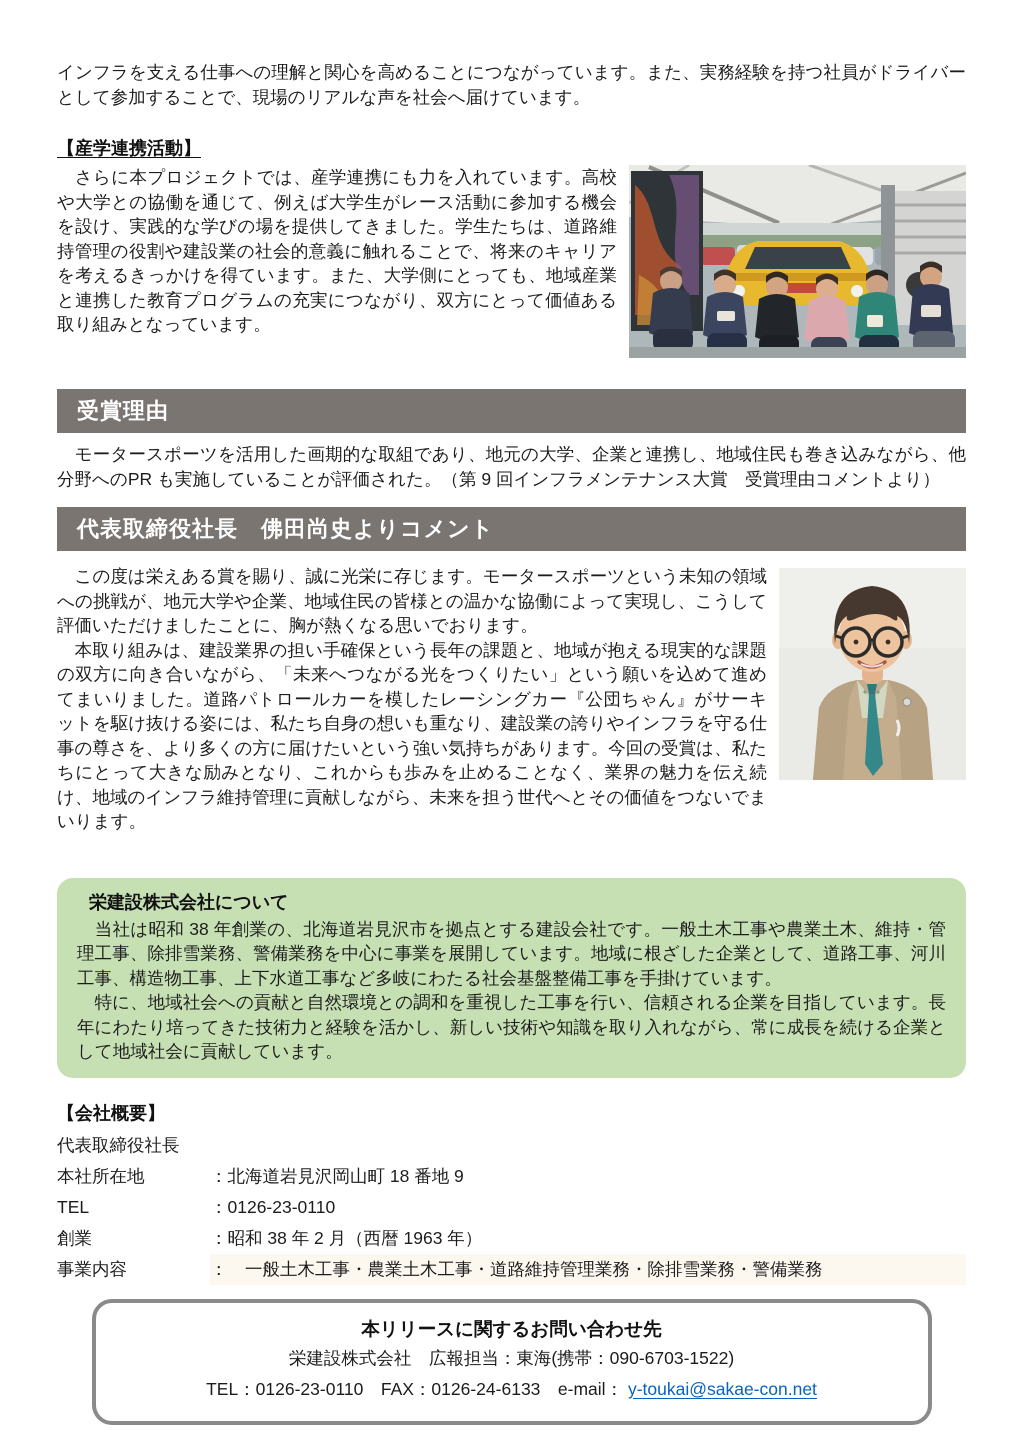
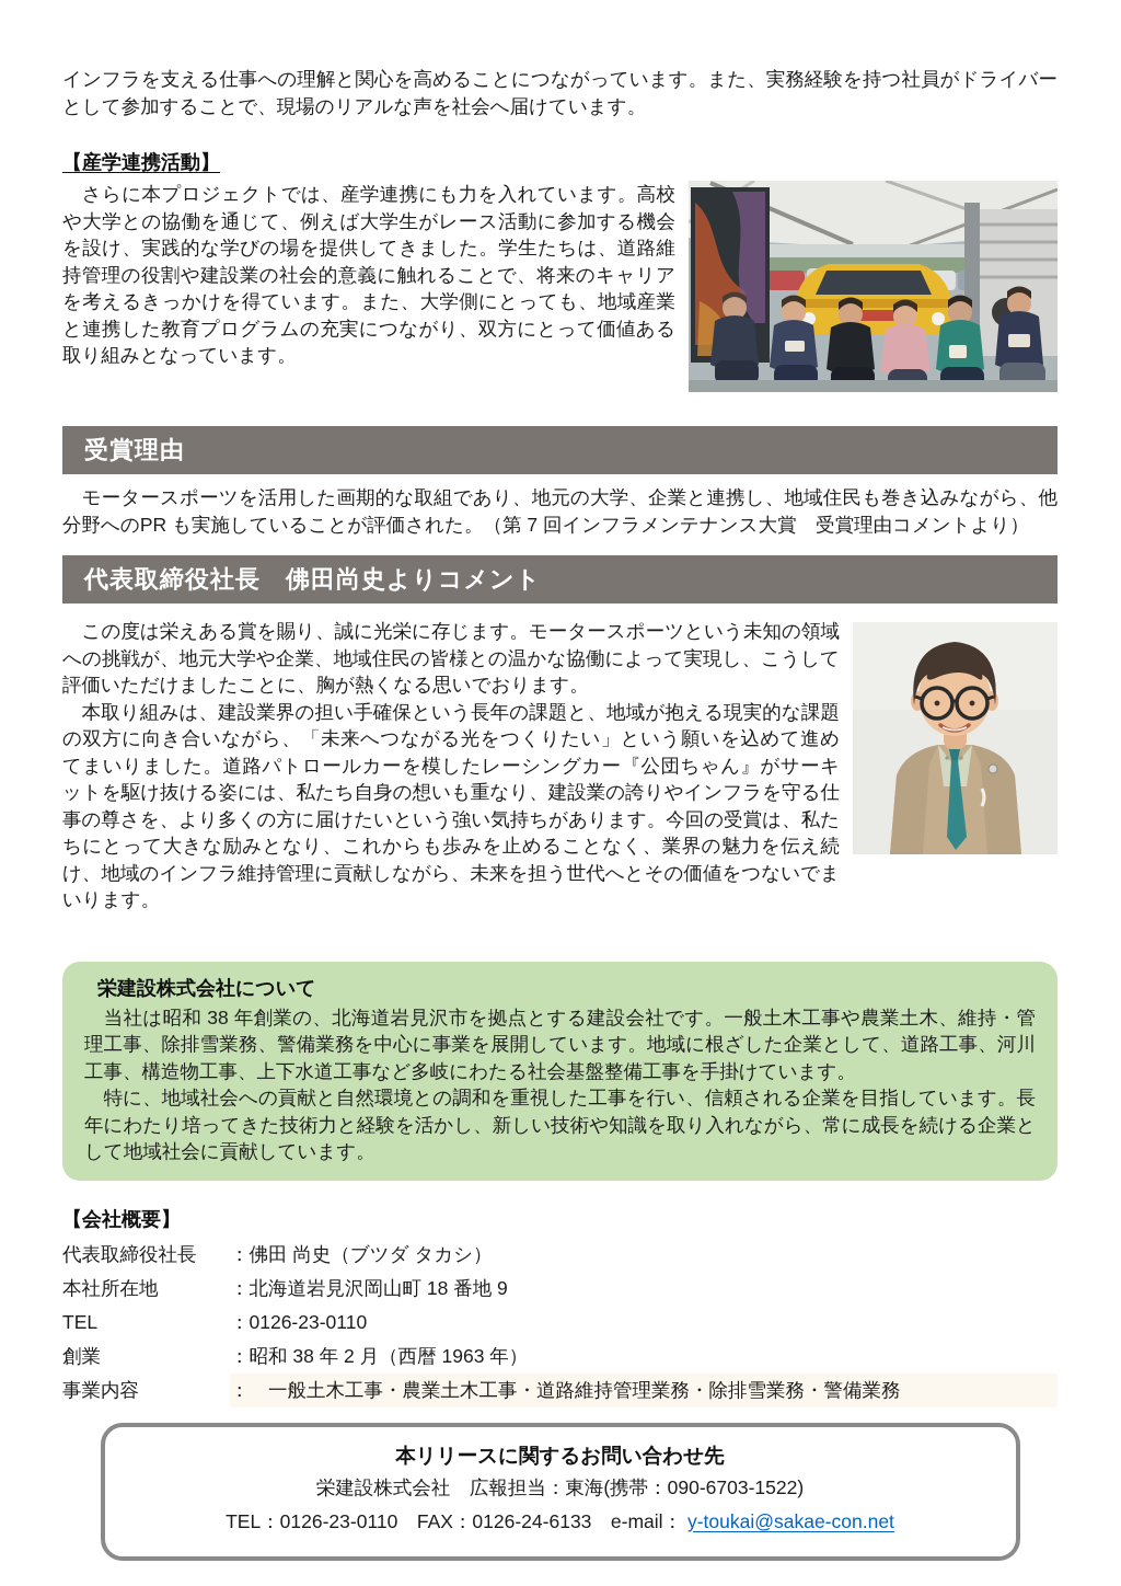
  インフラを支える仕事への理解と関心を高めることにつながっています。また、実務経験を持つ社員がドライバーとして参加することで、現場のリアルな声を社会へ届けています。
  【産学連携活動】
  さらに本プロジェクトでは、産学連携にも力を入れています。高校や大学との協働を通じて、例えば大学生がレース活動に参加する機会を設け、実践的な学びの場を提供してきました。学生たちは、道路維持管理の役割や建設業の社会的意義に触れることで、将来のキャリアを考えるきっかけを得ています。また、大学側にとっても、地域産業と連携した教育プログラムの充実につながり、双方にとって価値ある取り組みとなっています。
  受賞理由
- モータースポーツを活用した画期的な取組であり、地元の大学、企業と連携し、地域住民も巻き込みながら、他分野へのPR も実施していることが評価された。（第 9 回インフラメンテナンス大賞 受賞理由コメントより）
+ モータースポーツを活用した画期的な取組であり、地元の大学、企業と連携し、地域住民も巻き込みながら、他分野へのPR も実施していることが評価された。（第 7 回インフラメンテナンス大賞 受賞理由コメントより）
  代表取締役社長 佛田尚史よりコメント
  この度は栄えある賞を賜り、誠に光栄に存じます。モータースポーツという未知の領域への挑戦が、地元大学や企業、地域住民の皆様との温かな協働によって実現し、こうして評価いただけましたことに、胸が熱くなる思いでおります。
  本取り組みは、建設業界の担い手確保という長年の課題と、地域が抱える現実的な課題の双方に向き合いながら、「未来へつながる光をつくりたい」という願いを込めて進めてまいりました。道路パトロールカーを模したレーシングカー『公団ちゃん』がサーキットを駆け抜ける姿には、私たち自身の想いも重なり、建設業の誇りやインフラを守る仕事の尊さを、より多くの方に届けたいという強い気持ちがあります。今回の受賞は、私たちにとって大きな励みとなり、これからも歩みを止めることなく、業界の魅力を伝え続け、地域のインフラ維持管理に貢献しながら、未来を担う世代へとその価値をつないでまいります。
  栄建設株式会社について
  当社は昭和 38 年創業の、北海道岩見沢市を拠点とする建設会社です。一般土木工事や農業土木、維持・管理工事、除排雪業務、警備業務を中心に事業を展開しています。地域に根ざした企業として、道路工事、河川工事、構造物工事、上下水道工事など多岐にわたる社会基盤整備工事を手掛けています。
  特に、地域社会への貢献と自然環境との調和を重視した工事を行い、信頼される企業を目指しています。長年にわたり培ってきた技術力と経験を活かし、新しい技術や知識を取り入れながら、常に成長を続ける企業として地域社会に貢献しています。
  【会社概要】
  代表取締役社長
+ ：佛田 尚史（ブツダ タカシ）
  本社所在地
  ：北海道岩見沢岡山町 18 番地 9
  TEL
  ：0126-23-0110
  創業
  ：昭和 38 年 2 月（西暦 1963 年）
  事業内容
  ： 一般土木工事・農業土木工事・道路維持管理業務・除排雪業務・警備業務
  本リリースに関するお問い合わせ先
  栄建設株式会社 広報担当：東海(携帯：090-6703-1522)
  TEL：0126-23-0110 FAX：0126-24-6133 e-mail： y-toukai@sakae-con.net
